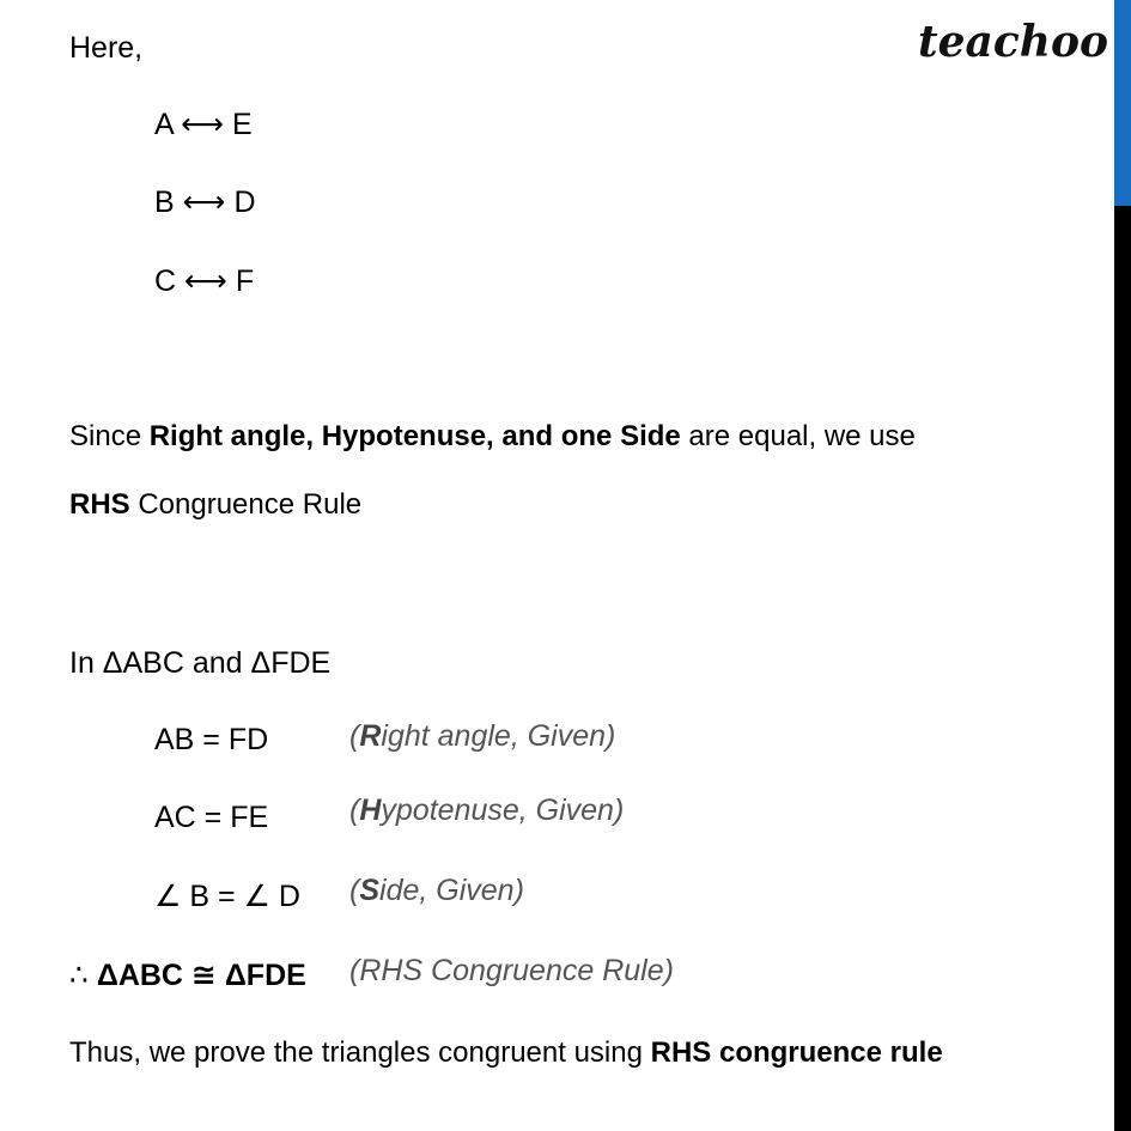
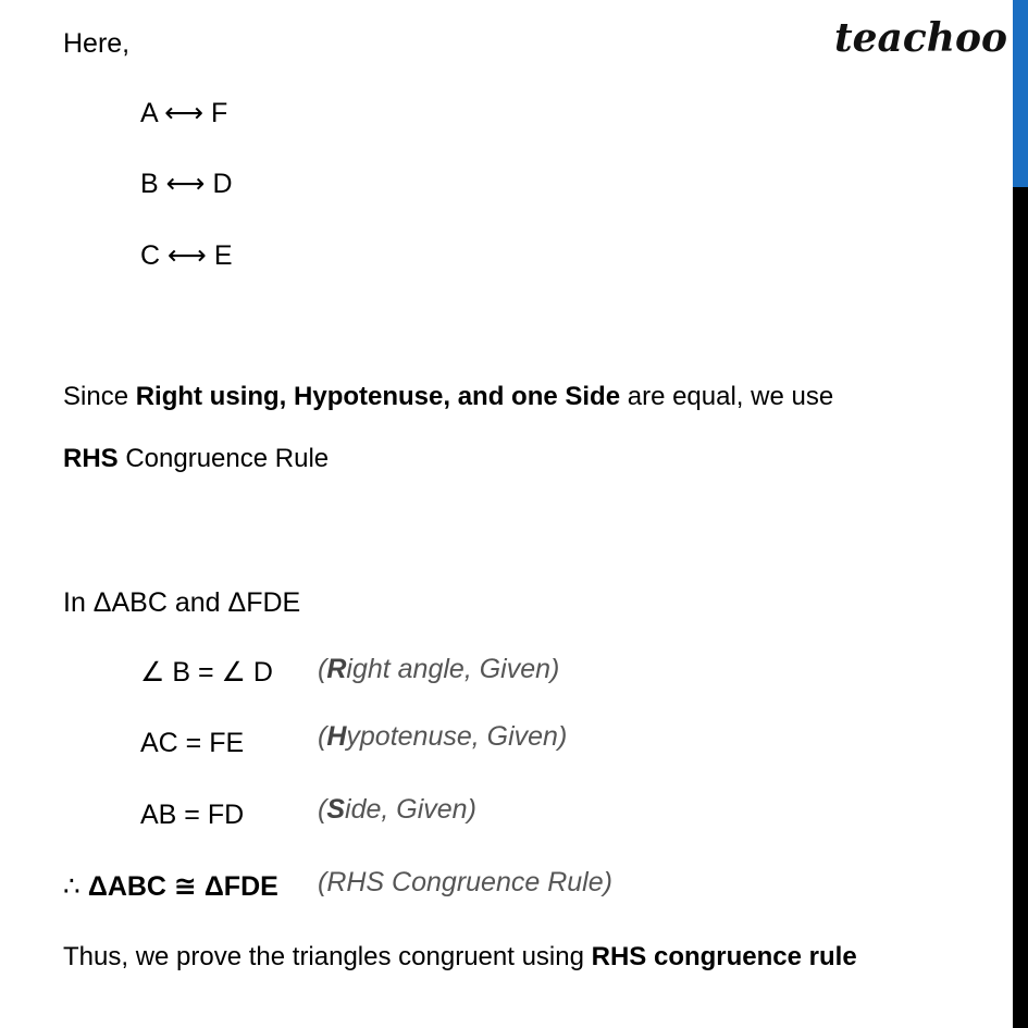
  teachoo
  Here,
- A ⟷ E
+ A ⟷ F
  B ⟷ D
- C ⟷ F
+ C ⟷ E
- Since Right angle, Hypotenuse, and one Side are equal, we use
+ Since Right using, Hypotenuse, and one Side are equal, we use
  RHS Congruence Rule
  In ΔABC and ΔFDE
- AB = FD
+ ∠ B = ∠ D
  (Right angle, Given)
  AC = FE
  (Hypotenuse, Given)
- ∠ B = ∠ D
+ AB = FD
  (Side, Given)
  ∴ ΔABC ≅ ΔFDE
  (RHS Congruence Rule)
  Thus, we prove the triangles congruent using RHS congruence rule
